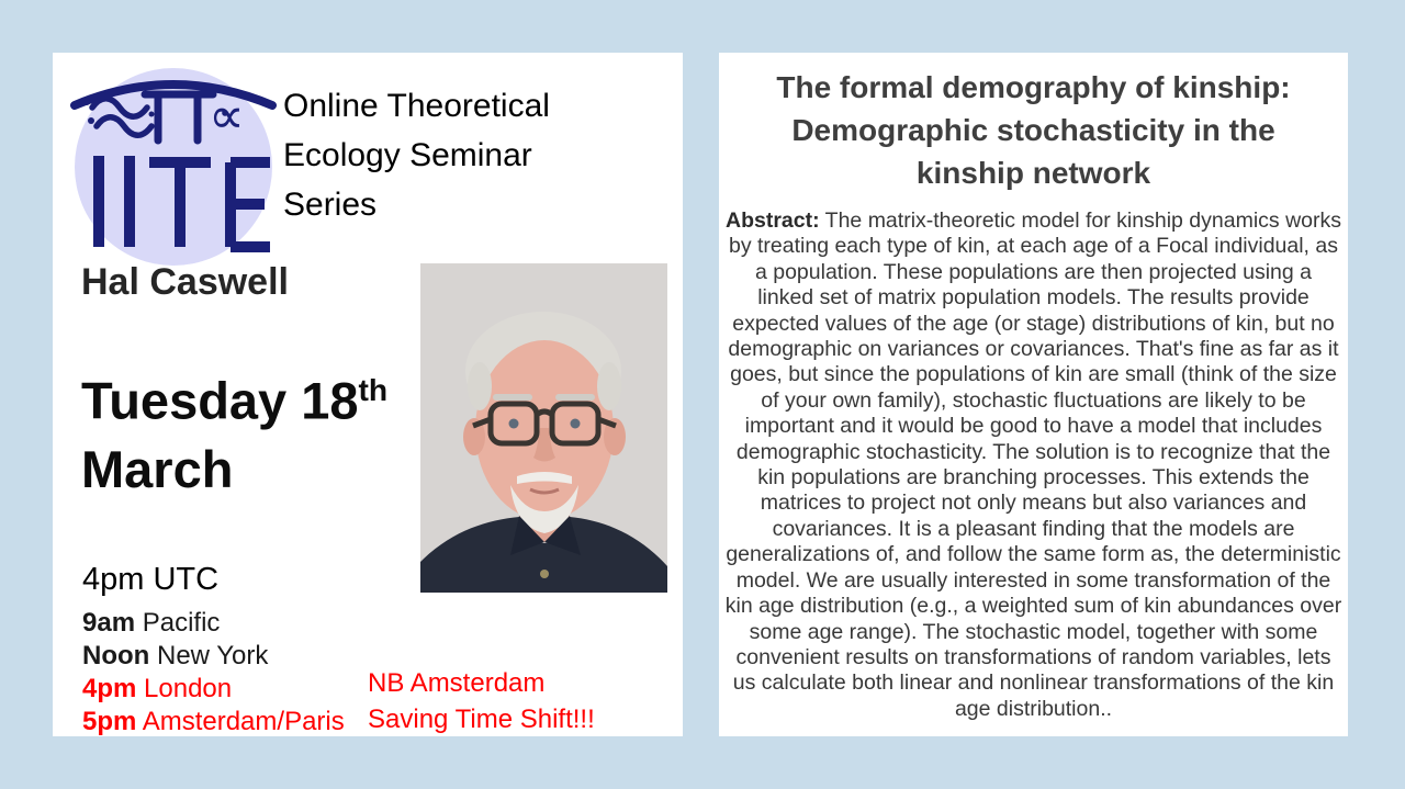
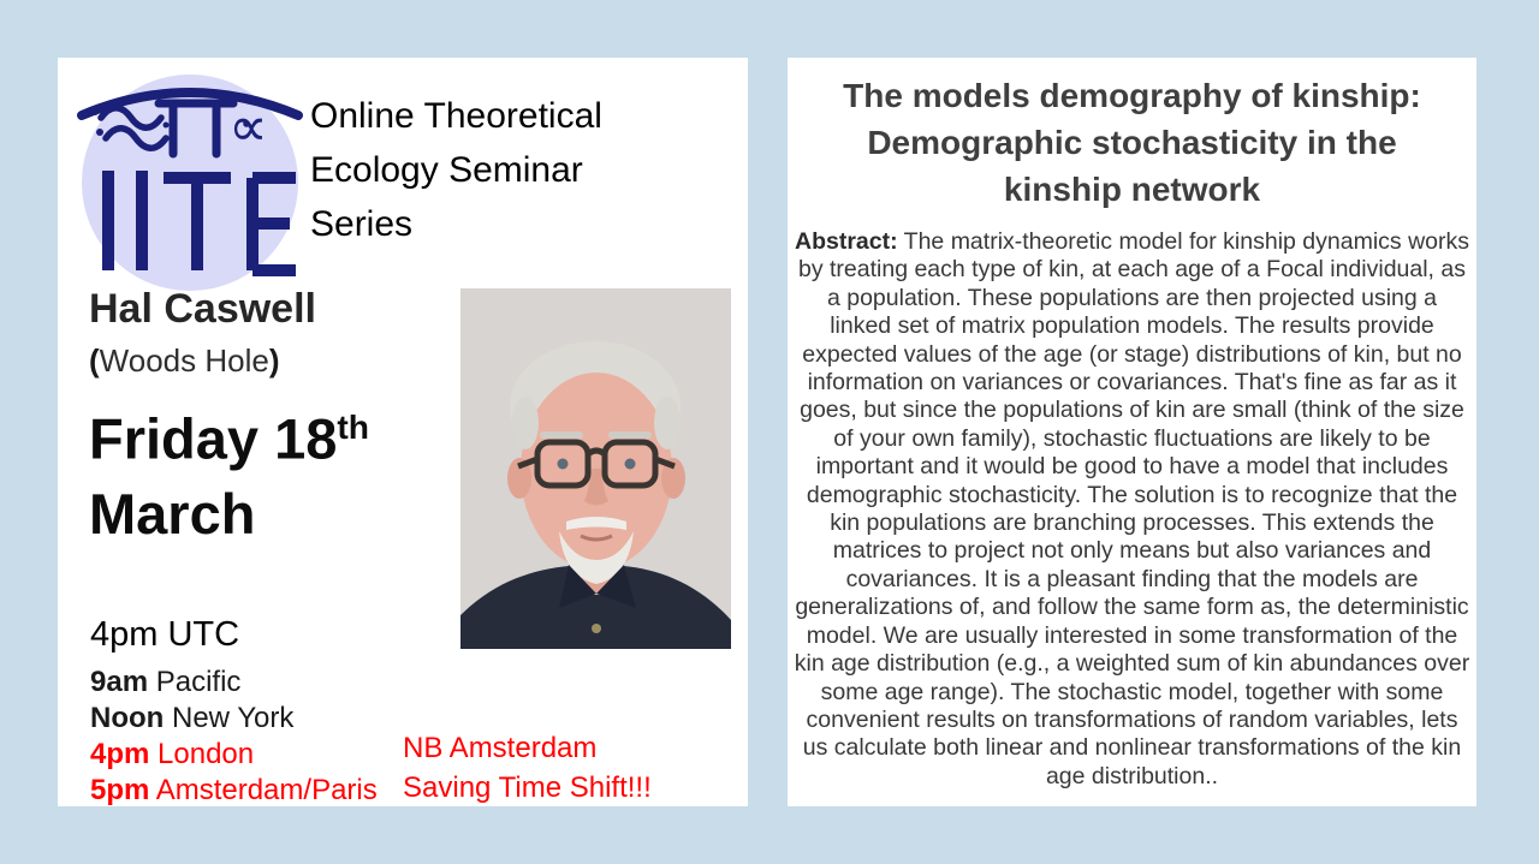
  Online Theoretical Ecology Seminar Series
  Hal Caswell
+ (Woods Hole)
- Tuesday 18th
+ Friday 18th
  March
  4pm UTC
  9am Pacific
  Noon New York
  4pm London
  5pm Amsterdam/Paris
  NB Amsterdam Saving Time Shift!!!
- The formal demography of kinship: Demographic stochasticity in the kinship network
+ The models demography of kinship: Demographic stochasticity in the kinship network
- Abstract: The matrix-theoretic model for kinship dynamics works by treating each type of kin, at each age of a Focal individual, as a population. These populations are then projected using a linked set of matrix population models. The results provide expected values of the age (or stage) distributions of kin, but no demographic on variances or covariances. That's fine as far as it goes, but since the populations of kin are small (think of the size of your own family), stochastic fluctuations are likely to be important and it would be good to have a model that includes demographic stochasticity. The solution is to recognize that the kin populations are branching processes. This extends the matrices to project not only means but also variances and covariances. It is a pleasant finding that the models are generalizations of, and follow the same form as, the deterministic model. We are usually interested in some transformation of the kin age distribution (e.g., a weighted sum of kin abundances over some age range). The stochastic model, together with some convenient results on transformations of random variables, lets us calculate both linear and nonlinear transformations of the kin age distribution..
+ Abstract: The matrix-theoretic model for kinship dynamics works by treating each type of kin, at each age of a Focal individual, as a population. These populations are then projected using a linked set of matrix population models. The results provide expected values of the age (or stage) distributions of kin, but no information on variances or covariances. That's fine as far as it goes, but since the populations of kin are small (think of the size of your own family), stochastic fluctuations are likely to be important and it would be good to have a model that includes demographic stochasticity. The solution is to recognize that the kin populations are branching processes. This extends the matrices to project not only means but also variances and covariances. It is a pleasant finding that the models are generalizations of, and follow the same form as, the deterministic model. We are usually interested in some transformation of the kin age distribution (e.g., a weighted sum of kin abundances over some age range). The stochastic model, together with some convenient results on transformations of random variables, lets us calculate both linear and nonlinear transformations of the kin age distribution..
